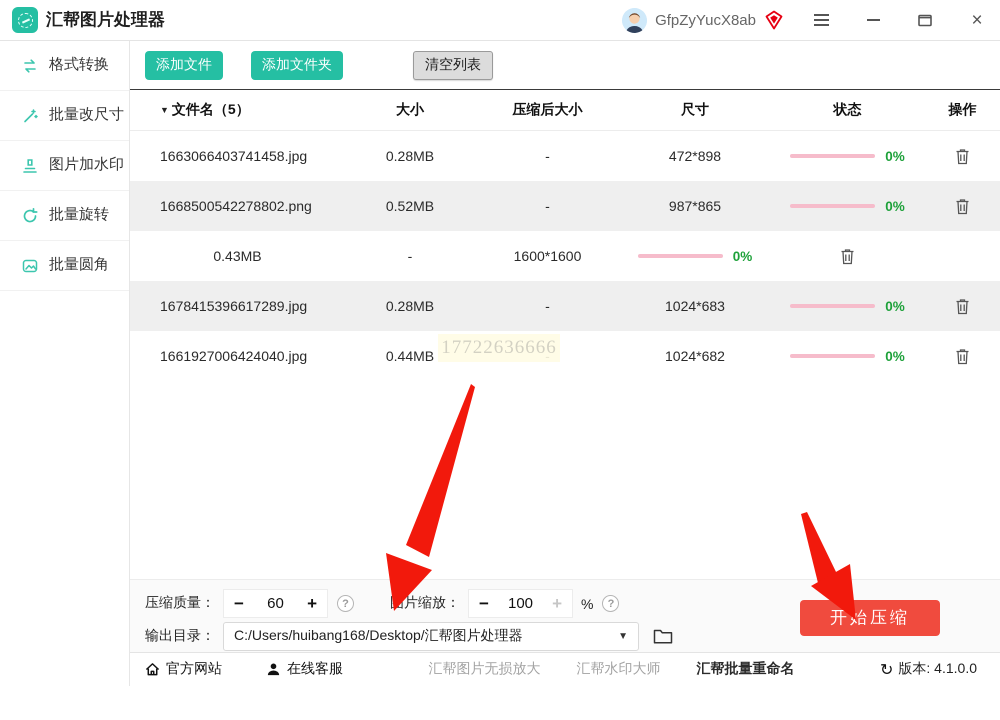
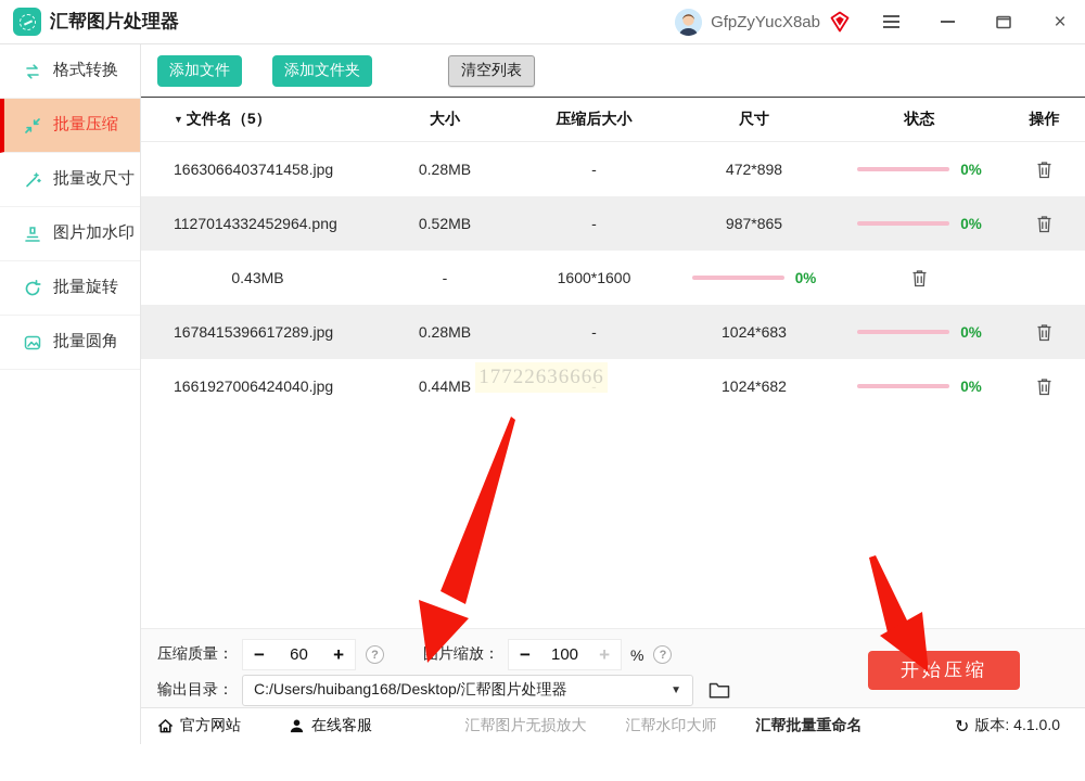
  汇帮图片处理器
  GfpZyYucX8ab
  ×
  格式转换
+ 批量压缩
  批量改尺寸
  图片加水印
  批量旋转
  批量圆角
  添加文件
  添加文件夹
  清空列表
  ▼
  文件名（5）
  大小
  压缩后大小
  尺寸
  状态
  操作
  1663066403741458.jpg
  0.28MB
  -
  472*898
  0%
- 1668500542278802.png
+ 1127014332452964.png
  0.52MB
  -
  987*865
  0%
  0.43MB
  -
  1600*1600
  0%
  1678415396617289.jpg
  0.28MB
  -
  1024*683
  0%
  1661927006424040.jpg
  0.44MB
  1024*682
  0%
  压缩质量：
  −
  60
  +
  ?
  片缩放：
  −
  100
  +
  %
  ?
  输出目录：
  C:/Users/huibang168/Desktop/汇帮图片处理器
  ▼
  开始压缩
  官方网站
  在线客服
  汇帮图片无损放大
  汇帮水印大师
  汇帮批量重命名
  ↻
  版本: 4.1.0.0
  17722636666
